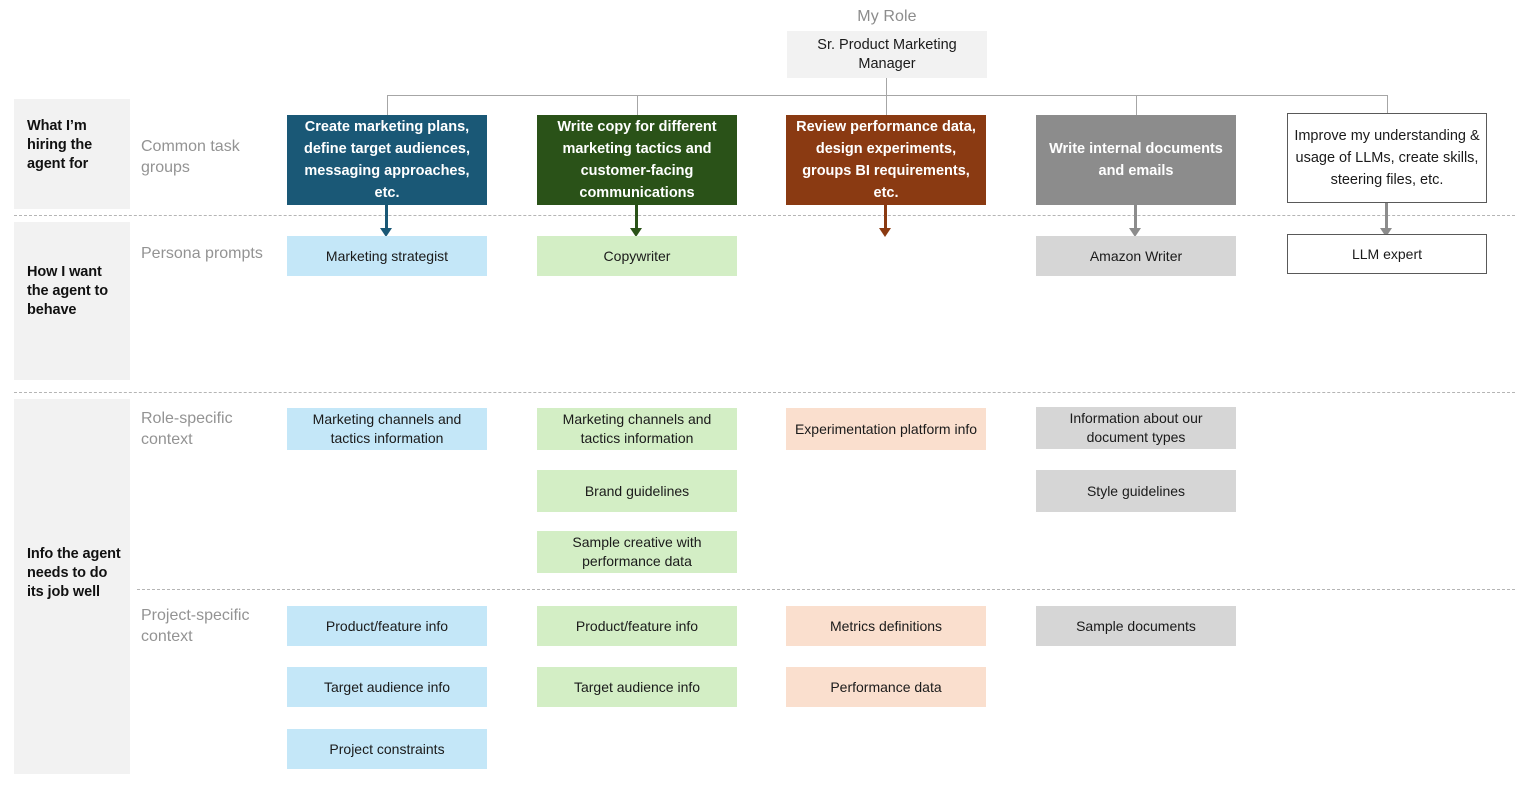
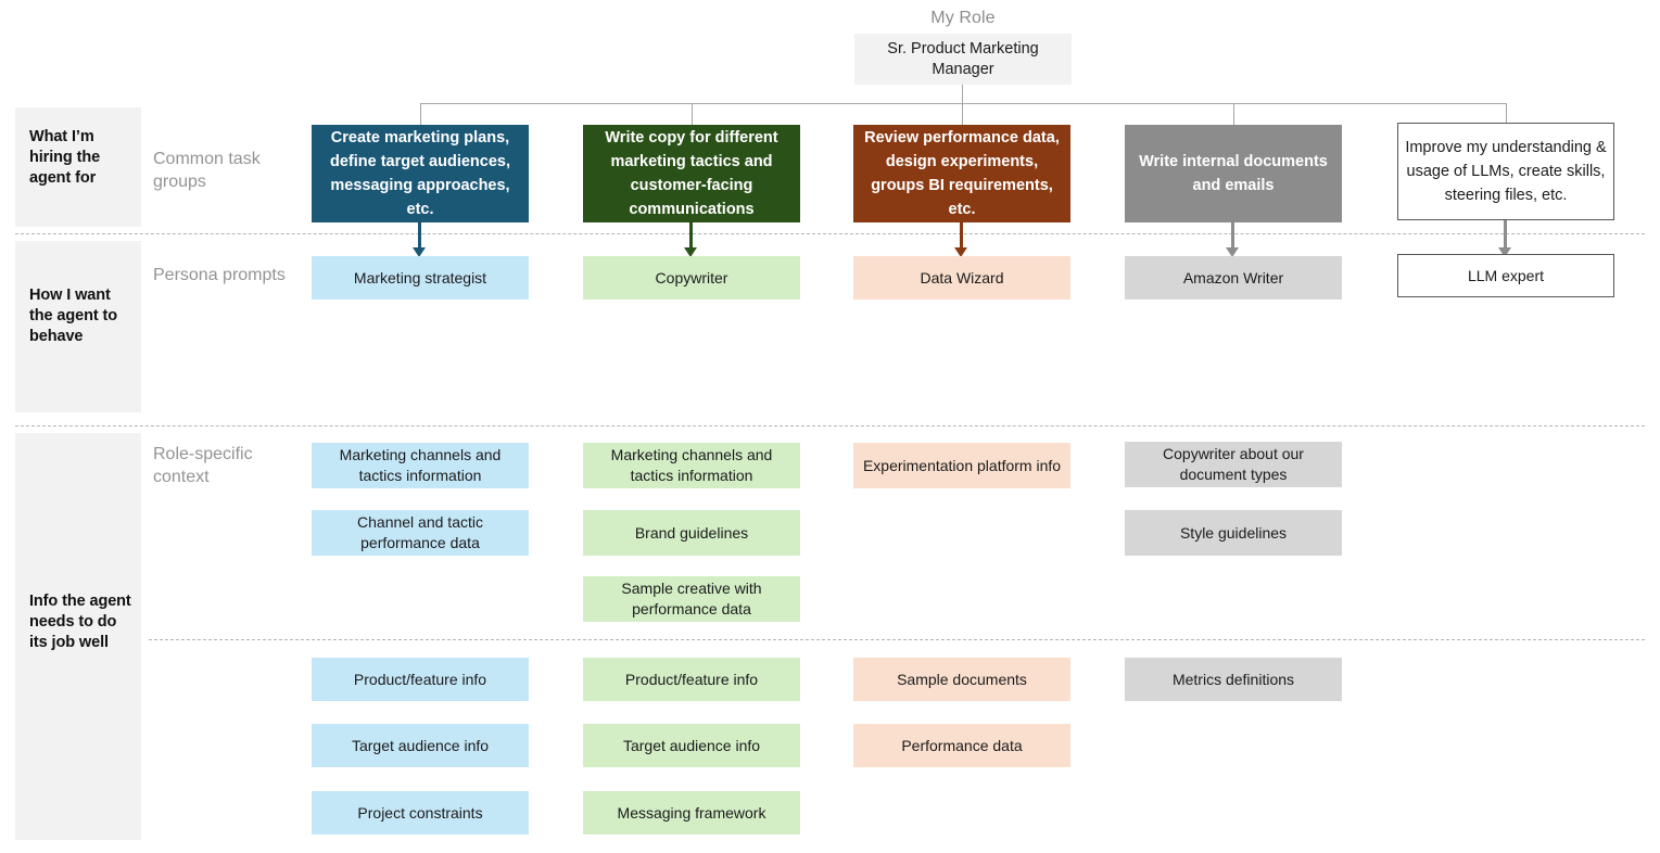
  My Role
  Sr. Product Marketing Manager
  What I’m hiring the agent for
  How I want the agent to behave
  Info the agent needs to do its job well
  Common task groups
  Persona prompts
  Role-specific context
- Project-specific context
  Create marketing plans, define target audiences, messaging approaches, etc.
  Write copy for different marketing tactics and customer-facing communications
  Review performance data, design experiments, groups BI requirements, etc.
  Write internal documents and emails
  Improve my understanding & usage of LLMs, create skills, steering files, etc.
  Marketing strategist
  Copywriter
+ Data Wizard
  Amazon Writer
  LLM expert
  Marketing channels and tactics information
+ Channel and tactic performance data
  Marketing channels and tactics information
  Brand guidelines
  Sample creative with performance data
  Experimentation platform info
- Information about our document types
+ Copywriter about our document types
  Style guidelines
  Product/feature info
  Target audience info
  Project constraints
  Product/feature info
  Target audience info
+ Messaging framework
- Metrics definitions
+ Sample documents
  Performance data
- Sample documents
+ Metrics definitions
